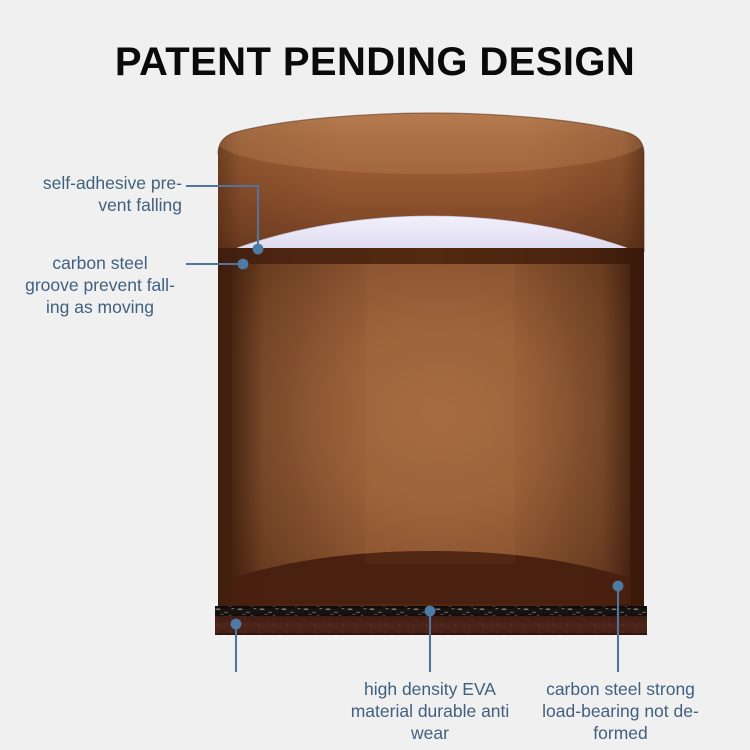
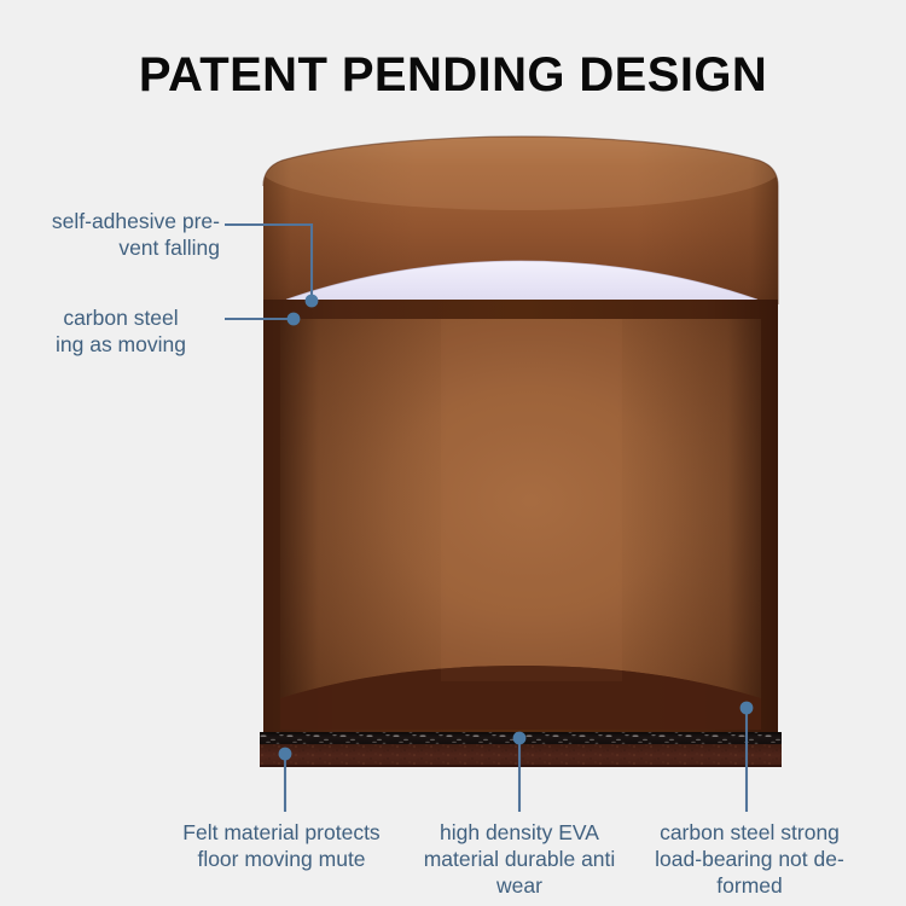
  PATENT PENDING DESIGN
  self-adhesive pre-
  vent falling
  carbon steel
- groove prevent fall-
  ing as moving
+ Felt material protects
+ floor moving mute
  high density EVA
  material durable anti
  wear
  carbon steel strong
  load-bearing not de-
  formed
